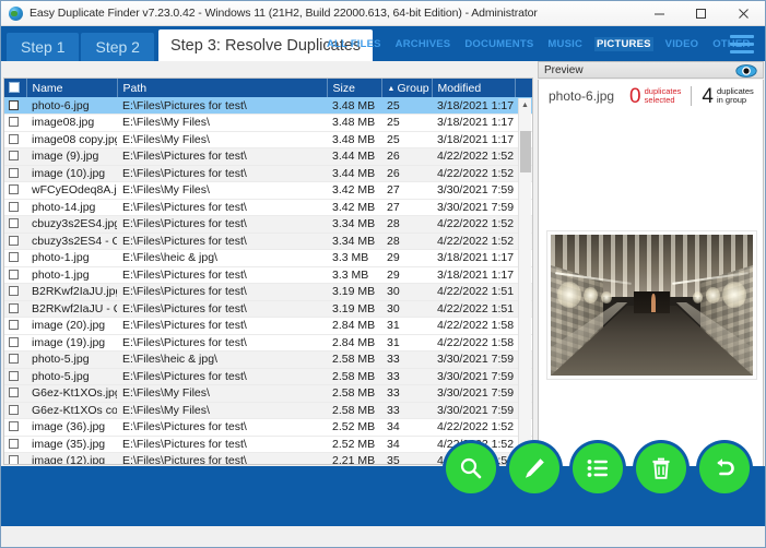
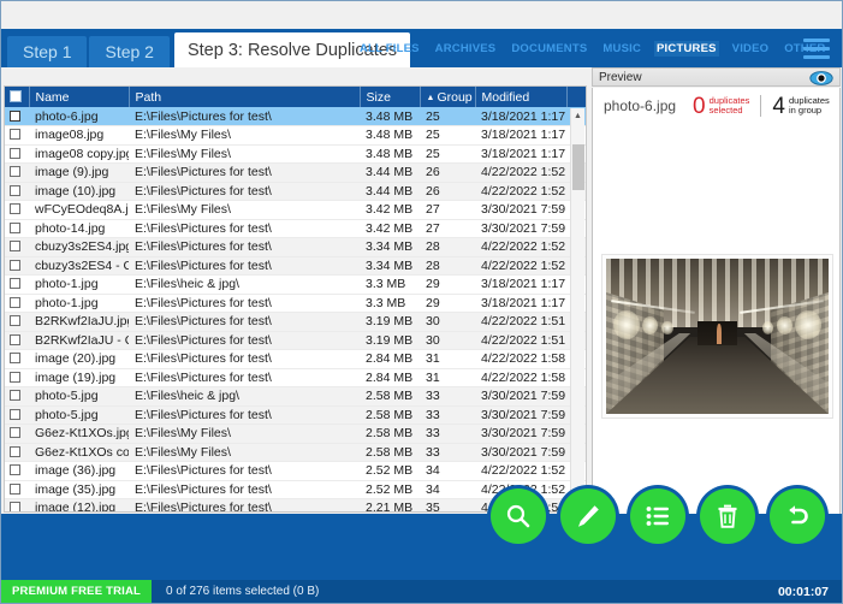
- Easy Duplicate Finder v7.23.0.42 - Windows 11 (21H2, Build 22000.613, 64-bit Edition) - Administrator
  Step 1
  Step 2
  Step 3: Resolve Duplicates
  ALL FILES
  ARCHIVES
  DOCUMENTS
  MUSIC
  PICTURES
  VIDEO
  	Name	Path	Size	Group	Modified
  	photo-6.jpg	E:\Files\Pictures for test\	3.48 MB	25	3/18/2021 1:17
  	image08.jpg	E:\Files\My Files\	3.48 MB	25	3/18/2021 1:17
  	image08 copy.jp	E:\Files\My Files\	3.48 MB	25	3/18/2021 1:17
  	image (9).jpg	E:\Files\Pictures for test\	3.44 MB	26	4/22/2022 1:52
  	image (10).jpg	E:\Files\Pictures for test\	3.44 MB	26	4/22/2022 1:52
  	wFCyEOdeq8A.j	E:\Files\My Files\	3.42 MB	27	3/30/2021 7:59
  	photo-14.jpg	E:\Files\Pictures for test\	3.42 MB	27	3/30/2021 7:59
  	cbuzy3s2ES4.jp	E:\Files\Pictures for test\	3.34 MB	28	4/22/2022 1:52
  	cbuzy3s2ES4 - C	E:\Files\Pictures for test\	3.34 MB	28	4/22/2022 1:52
  	photo-1.jpg	E:\Files\heic & jpg\	3.3 MB	29	3/18/2021 1:17
  	photo-1.jpg	E:\Files\Pictures for test\	3.3 MB	29	3/18/2021 1:17
  	B2RKwf2IaJU.jp	E:\Files\Pictures for test\	3.19 MB	30	4/22/2022 1:51
  	B2RKwf2IaJU -	E:\Files\Pictures for test\	3.19 MB	30	4/22/2022 1:51
  	image (20).jpg	E:\Files\Pictures for test\	2.84 MB	31	4/22/2022 1:58
  	image (19).jpg	E:\Files\Pictures for test\	2.84 MB	31	4/22/2022 1:58
  	photo-5.jpg	E:\Files\heic & jpg\	2.58 MB	33	3/30/2021 7:59
  	photo-5.jpg	E:\Files\Pictures for test\	2.58 MB	33	3/30/2021 7:59
  	G6ez-Kt1XOs.jp	E:\Files\My Files\	2.58 MB	33	3/30/2021 7:59
  	G6ez-Kt1XOs co	E:\Files\My Files\	2.58 MB	33	3/30/2021 7:59
  	image (36).jpg	E:\Files\Pictures for test\	2.52 MB	34	4/22/2022 1:52
  	image (35).jpg	E:\Files\Pictures for test\	2.52 MB	34	4/222 1:52
  	image (12).jpg	E:\Files\Pictures for test\	2.21 MB	35	4/:5
  Preview
  photo-6.jpg
  0
  duplicates
  selected
  4
  duplicates
  in group
+ PREMIUM FREE TRIAL
+ 0 of 276 items selected (0 B)
+ 00:01:07
